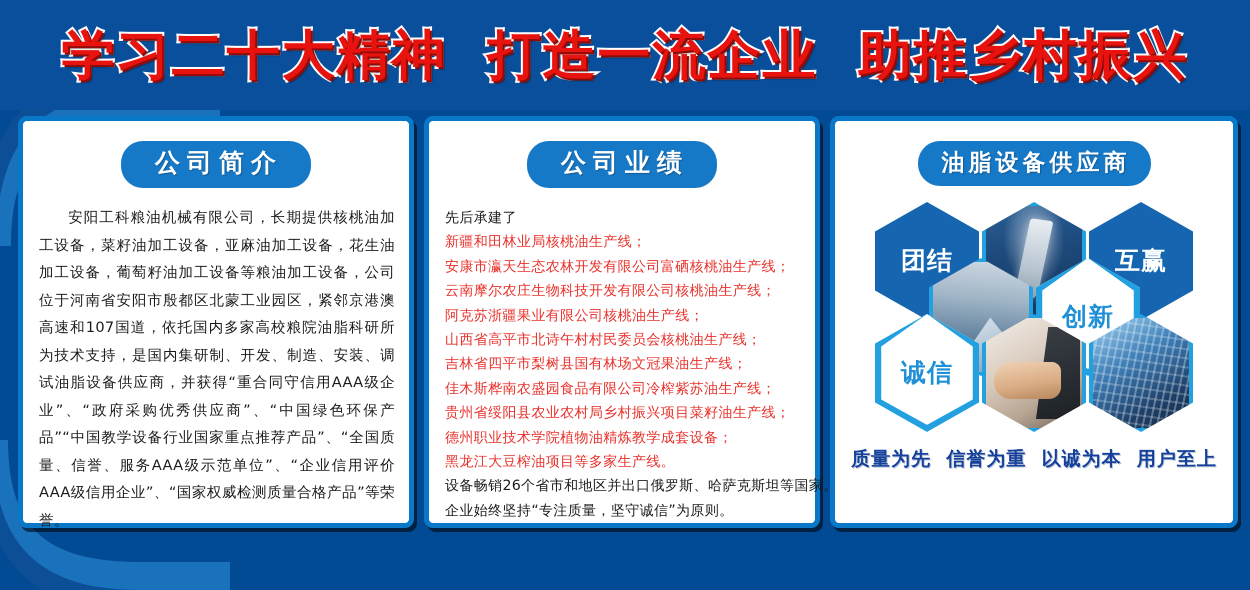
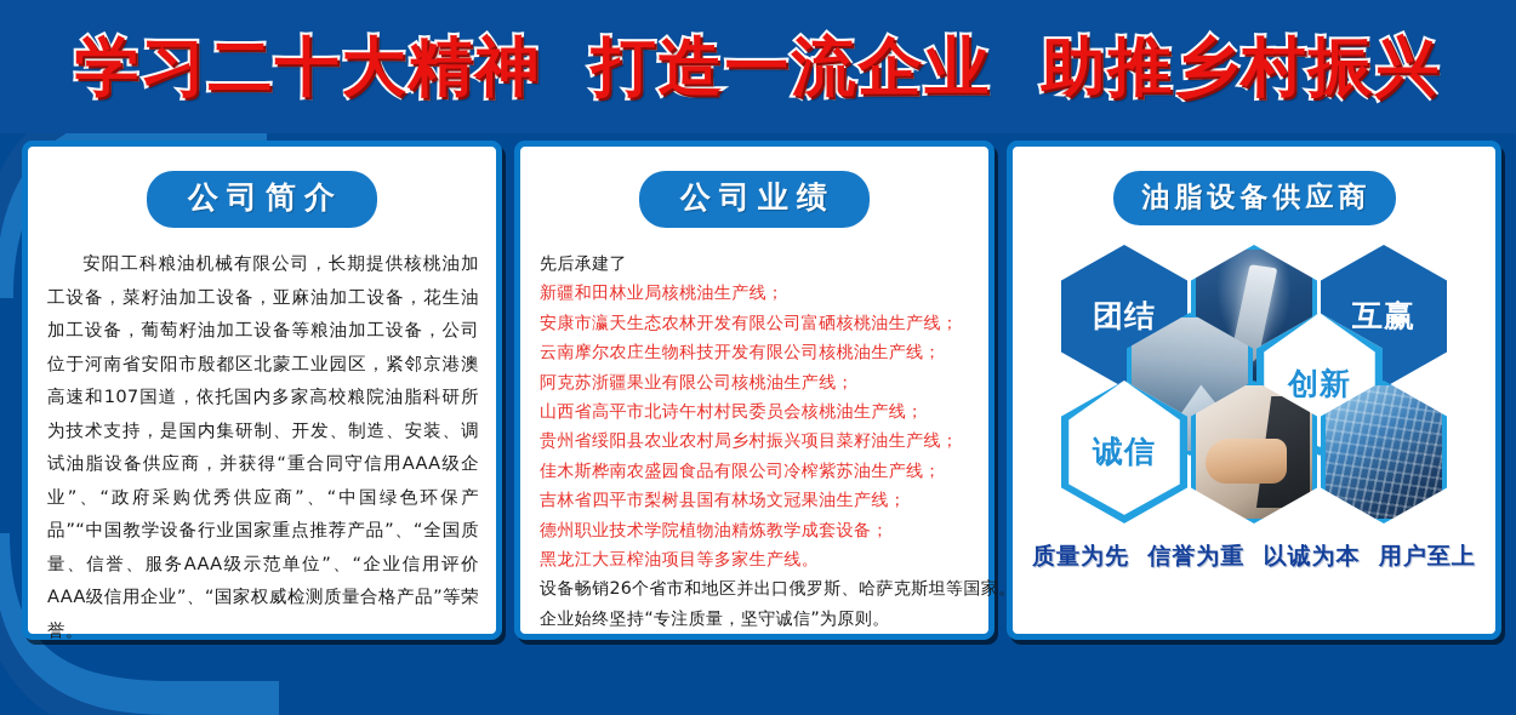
  学习二十大精神 打造一流企业 助推乡村振兴
  公司简介
  安阳工科粮油机械有限公司，长期提供核桃油加工设备，菜籽油加工设备，亚麻油加工设备，花生油加工设备，葡萄籽油加工设备等粮油加工设备，公司位于河南省安阳市殷都区北蒙工业园区，紧邻京港澳高速和107国道，依托国内多家高校粮院油脂科研所为技术支持，是国内集研制、开发、制造、安装、调试油脂设备供应商，并获得“重合同守信用AAA级企业”、“政府采购优秀供应商”、“中国绿色环保产品”“中国教学设备行业国家重点推荐产品”、“全国质量、信誉、服务AAA级示范单位”、“企业信用评价AAA级信用企业”、“国家权威检测质量合格产品”等荣誉。
  公司业绩
  先后承建了
  新疆和田林业局核桃油生产线；
  安康市瀛天生态农林开发有限公司富硒核桃油生产线；
  云南摩尔农庄生物科技开发有限公司核桃油生产线；
  阿克苏浙疆果业有限公司核桃油生产线；
  山西省高平市北诗午村村民委员会核桃油生产线；
- 吉林省四平市梨树县国有林场文冠果油生产线；
+ 贵州省绥阳县农业农村局乡村振兴项目菜籽油生产线；
  佳木斯桦南农盛园食品有限公司冷榨紫苏油生产线；
- 贵州省绥阳县农业农村局乡村振兴项目菜籽油生产线；
+ 吉林省四平市梨树县国有林场文冠果油生产线；
  德州职业技术学院植物油精炼教学成套设备；
  黑龙江大豆榨油项目等多家生产线。
  设备畅销26个省市和地区并出口俄罗斯、哈萨克斯坦等国家
  企业始终坚持“专注质量，坚守诚信”为原则。
  油脂设备供应商
  团结
  互赢
  创新
  诚信
  质量为先 信誉为重 以诚为本 用户至上
